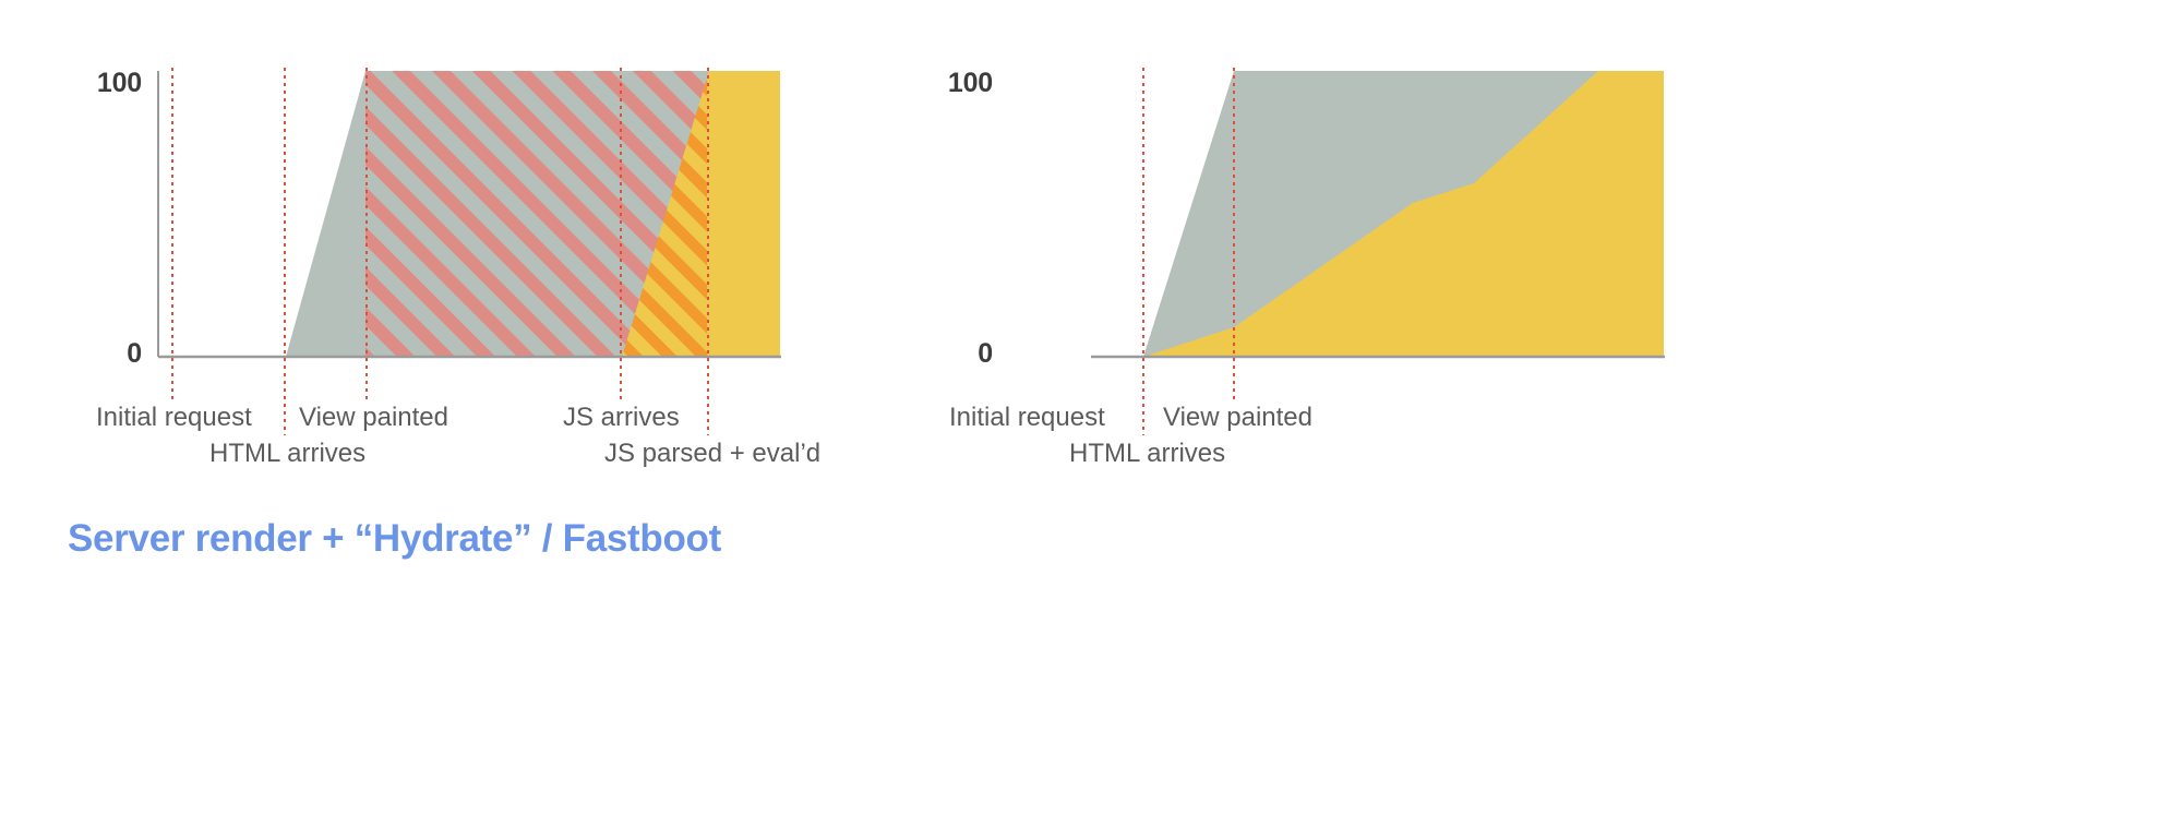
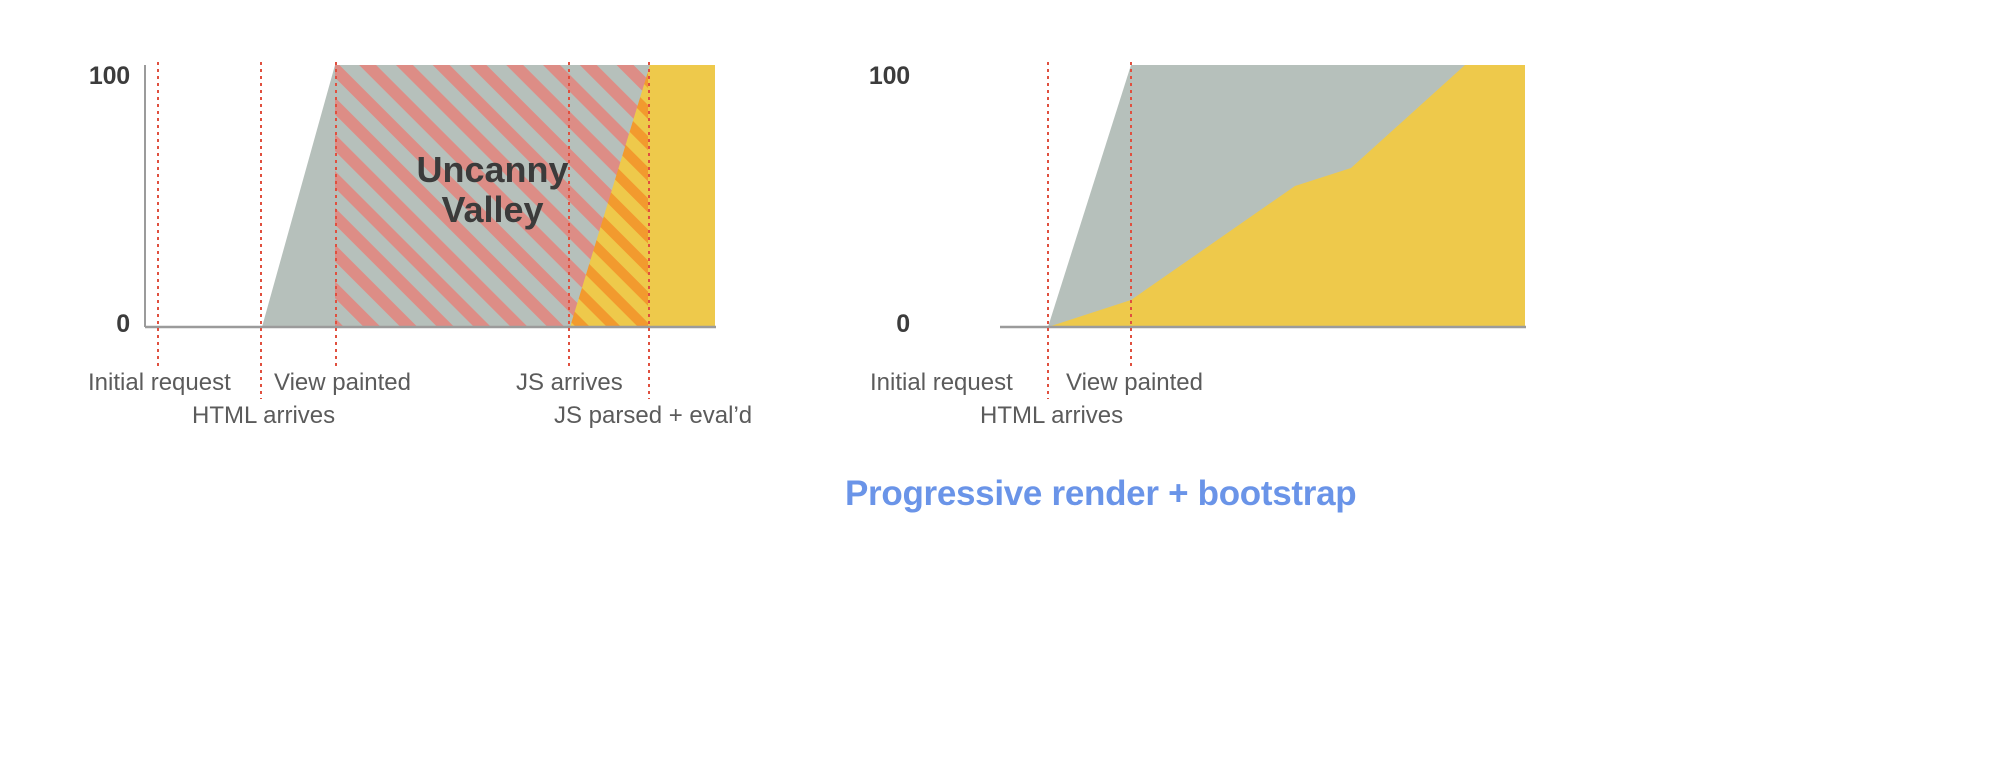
  100
  0
+ Uncanny
+ Valley
  Initial request
  View painted
  JS arrives
  HTML arrives
  JS parsed + eval’d
- Server render + “Hydrate” / Fastboot
  100
  0
  Initial request
  View painted
  HTML arrives
+ Progressive render + bootstrap
